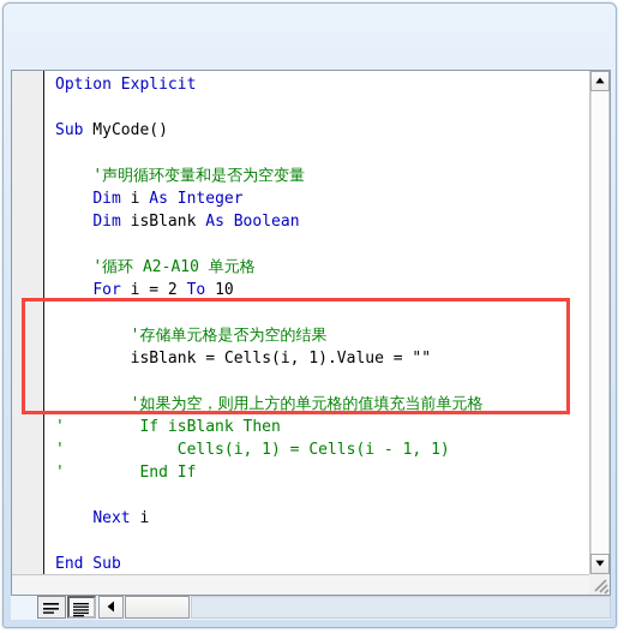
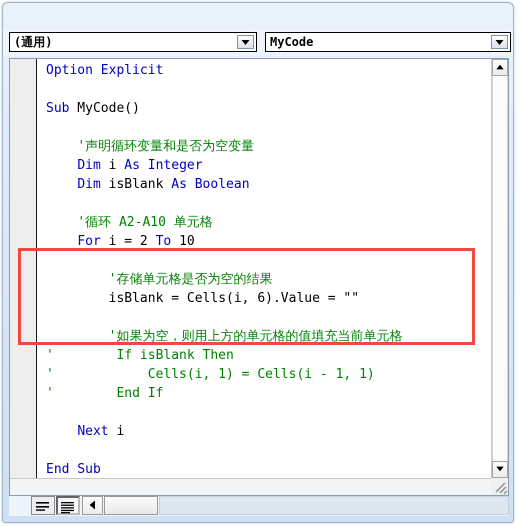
+ (通用)
+ MyCode
- Option Explicit Sub MyCode() '声明循环变量和是否为空变量 Dim i As Integer Dim isBlank As Boolean '循环 A2-A10 单元格 For i = 2 To 10 '存储单元格是否为空的结果 isBlank = Cells(i, 1).Value = "" '如果为空，则用上方的单元格的值填充当前单元格 ' If isBlank Then ' Cells(i, 1) = Cells(i - 1, 1) ' End If Next i End Sub
+ Option Explicit Sub MyCode() '声明循环变量和是否为空变量 Dim i As Integer Dim isBlank As Boolean '循环 A2-A10 单元格 For i = 2 To 10 '存储单元格是否为空的结果 isBlank = Cells(i, 6).Value = "" '如果为空，则用上方的单元格的值填充当前单元格 ' If isBlank Then ' Cells(i, 1) = Cells(i - 1, 1) ' End If Next i End Sub
